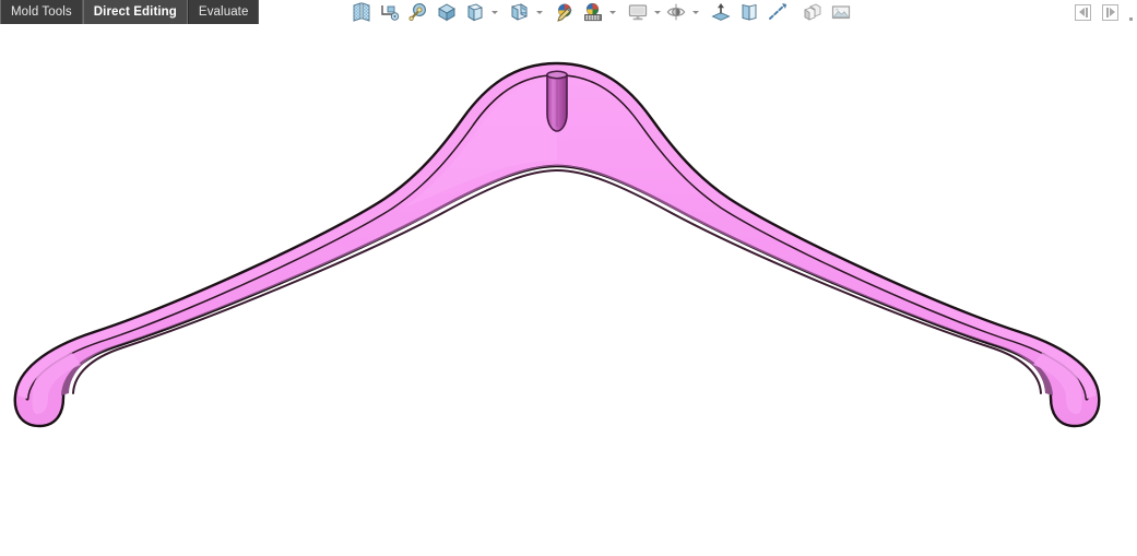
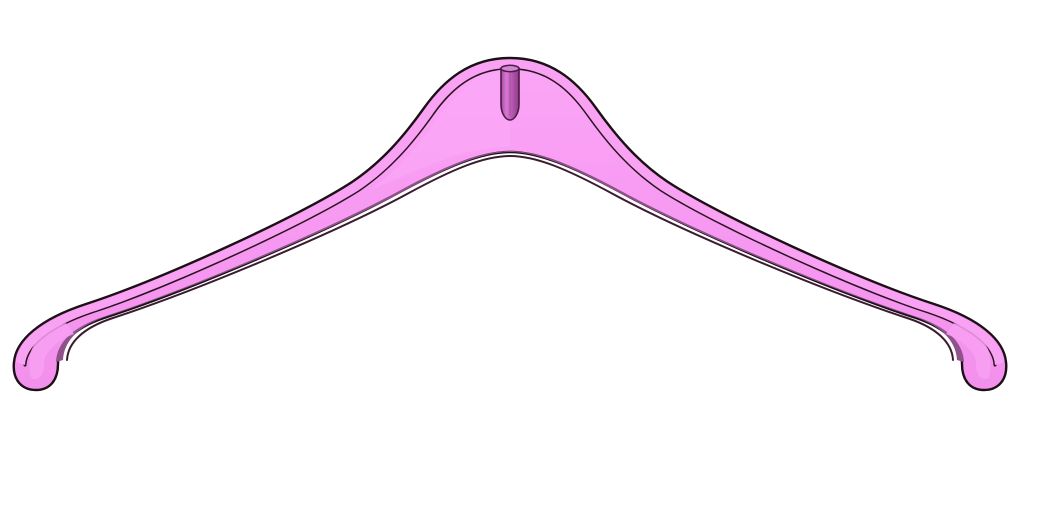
- Mold Tools
- Direct Editing
- Evaluate
